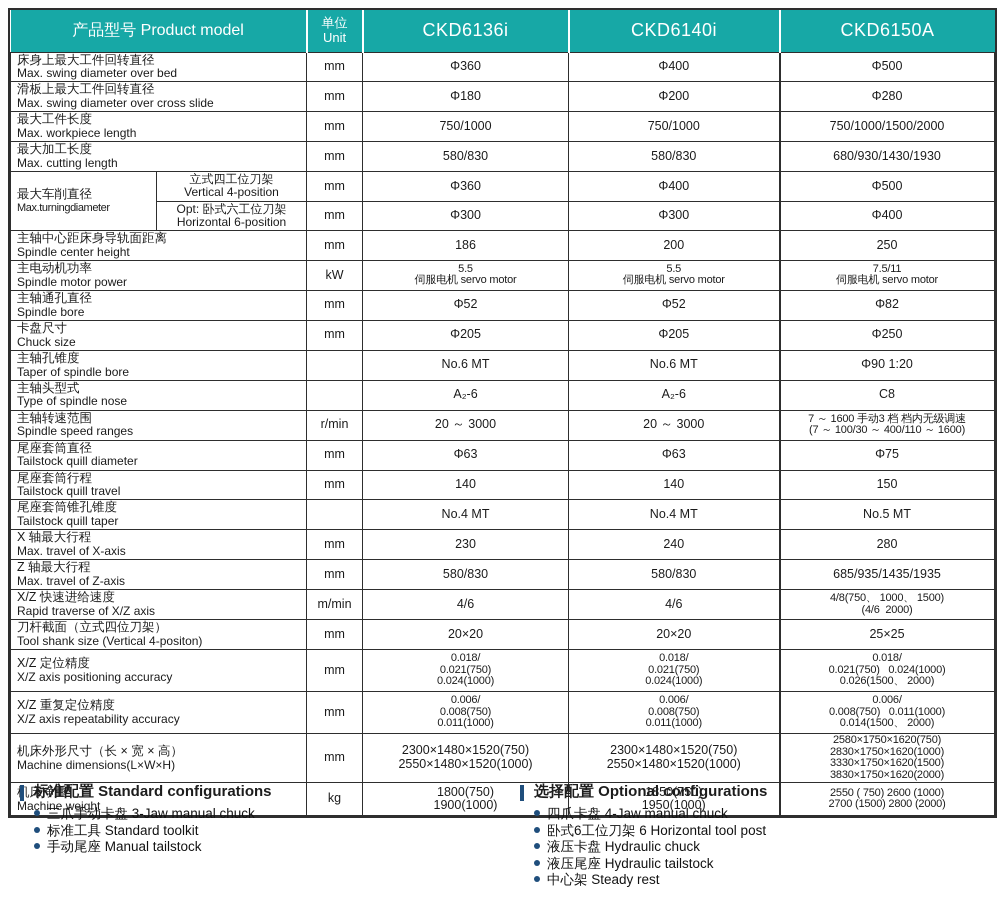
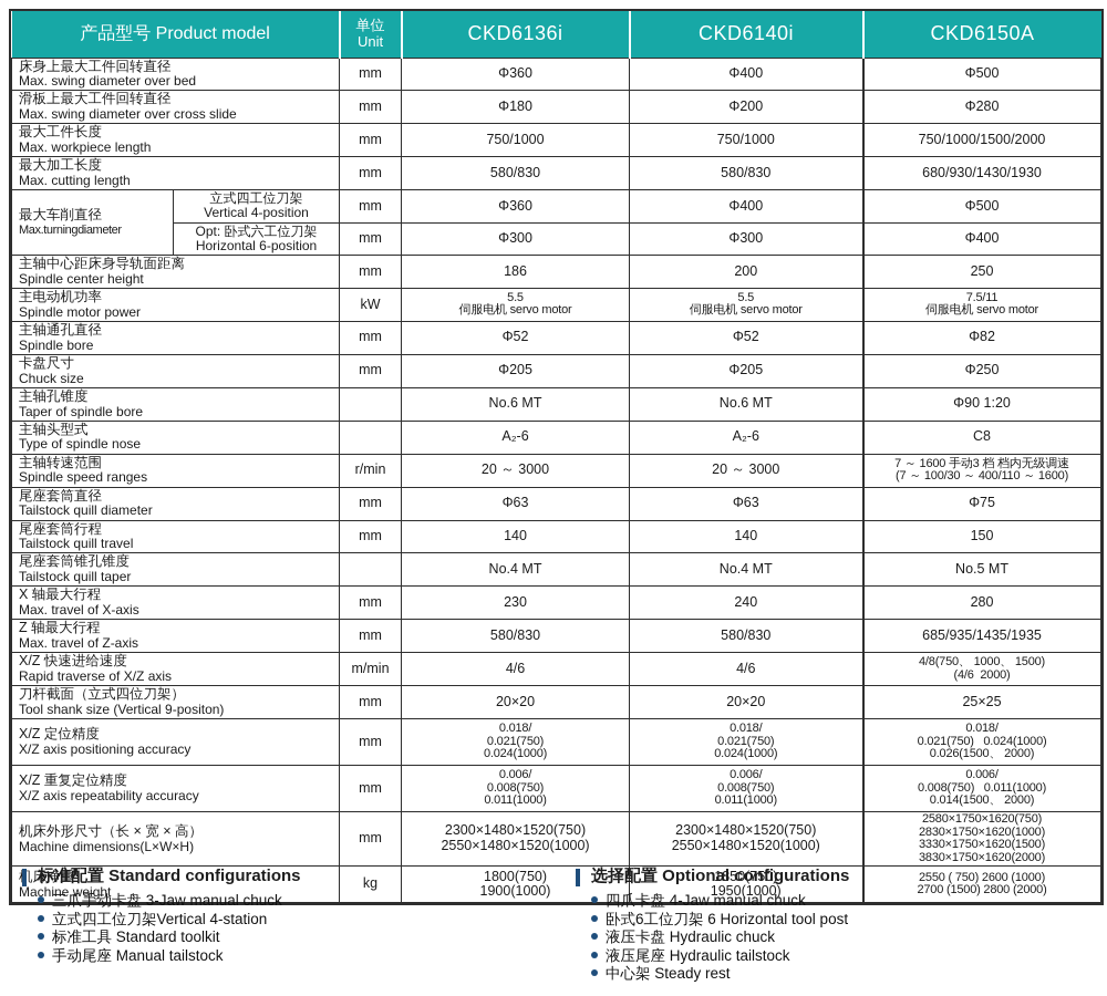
  产品型号 Product model	单位 Unit	CKD6136i	CKD6140i	CKD6150A
  床身上最大工件回转直径Max. swing diameter over bed	mm	Φ360	Φ400	Φ500
  滑板上最大工件回转直径Max. swing diameter over cross slide	mm	Φ180	Φ200	Φ280
  最大工件长度Max. workpiece length	mm	750/1000	750/1000	750/1000/1500/2000
  最大加工长度Max. cutting length	mm	580/830	580/830	680/930/1430/1930
  最大车削直径Max.turningdiameter	立式四工位刀架Vertical 4-position	mm	Φ360	Φ400	Φ500
  Opt: 卧式六工位刀架Horizontal 6-position	mm	Φ300	Φ300	Φ400
  主轴中心距床身导轨面距离Spindle center height	mm	186	200	250
  主电动机功率Spindle motor power	kW	5.5 伺服电机 servo motor	5.5 伺服电机 servo motor	7.5/11 伺服电机 servo motor
  主轴通孔直径Spindle bore	mm	Φ52	Φ52	Φ82
  卡盘尺寸Chuck size	mm	Φ205	Φ205	Φ250
  主轴孔锥度Taper of spindle bore		No.6 MT	No.6 MT	Φ90 1:20
  主轴头型式Type of spindle nose		A₂-6	A₂-6	C8
  主轴转速范围Spindle speed ranges	r/min	20 ～ 3000	20 ～ 3000	7 ～ 1600 手动3 档 档内无级调速 (7 ～ 100/30 ～ 400/110 ～ 1600)
  尾座套筒直径Tailstock quill diameter	mm	Φ63	Φ63	Φ75
  尾座套筒行程Tailstock quill travel	mm	140	140	150
  尾座套筒锥孔锥度Tailstock quill taper		No.4 MT	No.4 MT	No.5 MT
  X 轴最大行程Max. travel of X-axis	mm	230	240	280
  Z 轴最大行程Max. travel of Z-axis	mm	580/830	580/830	685/935/1435/1935
  X/Z 快速进给速度Rapid traverse of X/Z axis	m/min	4/6	4/6	4/8(750、 1000、 1500) (4/6 2000)
- 刀杆截面（立式四位刀架）Tool shank size (Vertical 4-positon)	mm	20×20	20×20	25×25
+ 刀杆截面（立式四位刀架）Tool shank size (Vertical 9-positon)	mm	20×20	20×20	25×25
  X/Z 定位精度X/Z axis positioning accuracy	mm	0.018/ 0.021(750) 0.024(1000)	0.018/ 0.021(750) 0.024(1000)	0.018/ 0.021(750) 0.024(1000) 0.026(1500、 2000)
  X/Z 重复定位精度X/Z axis repeatability accuracy	mm	0.006/ 0.008(750) 0.011(1000)	0.006/ 0.008(750) 0.011(1000)	0.006/ 0.008(750) 0.011(1000) 0.014(1500、 2000)
  机床外形尺寸（长 × 宽 × 高）Machine dimensions(L×W×H)	mm	2300×1480×1520(750) 2550×1480×1520(1000)	2300×1480×1520(750) 2550×1480×1520(1000)	2580×1750×1620(750) 2830×1750×1620(1000) 3330×1750×1620(1500) 3830×1750×1620(2000)
  床净重Machine weight	kg	1800(750) 1900(1000)	1850(750) 1950(1000)	2550 ( 750) 2600 (1000) 2700 (1500) 2800 (2000)
  标准配置 Standard configurations
  三爪手动卡盘 3-Jaw manual chuck
+ 立式四工位刀架Vertical 4-station
  标准工具 Standard toolkit
  手动尾座 Manual tailstock
  选择配置 Optional configurations
  四爪卡盘 4-Jaw manual chuck
  卧式6工位刀架 6 Horizontal tool post
  液压卡盘 Hydraulic chuck
  液压尾座 Hydraulic tailstock
  中心架 Steady rest
